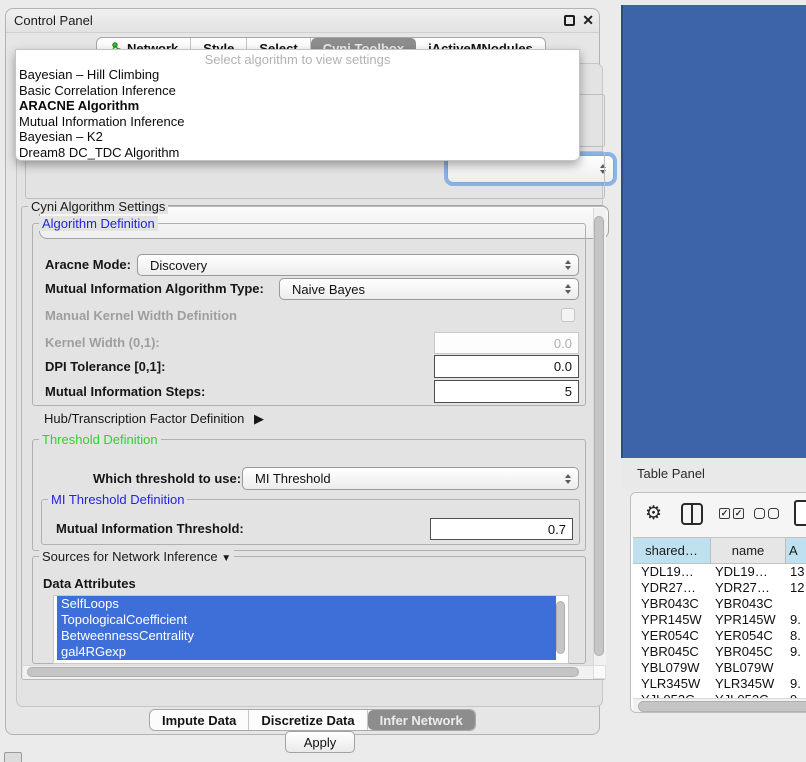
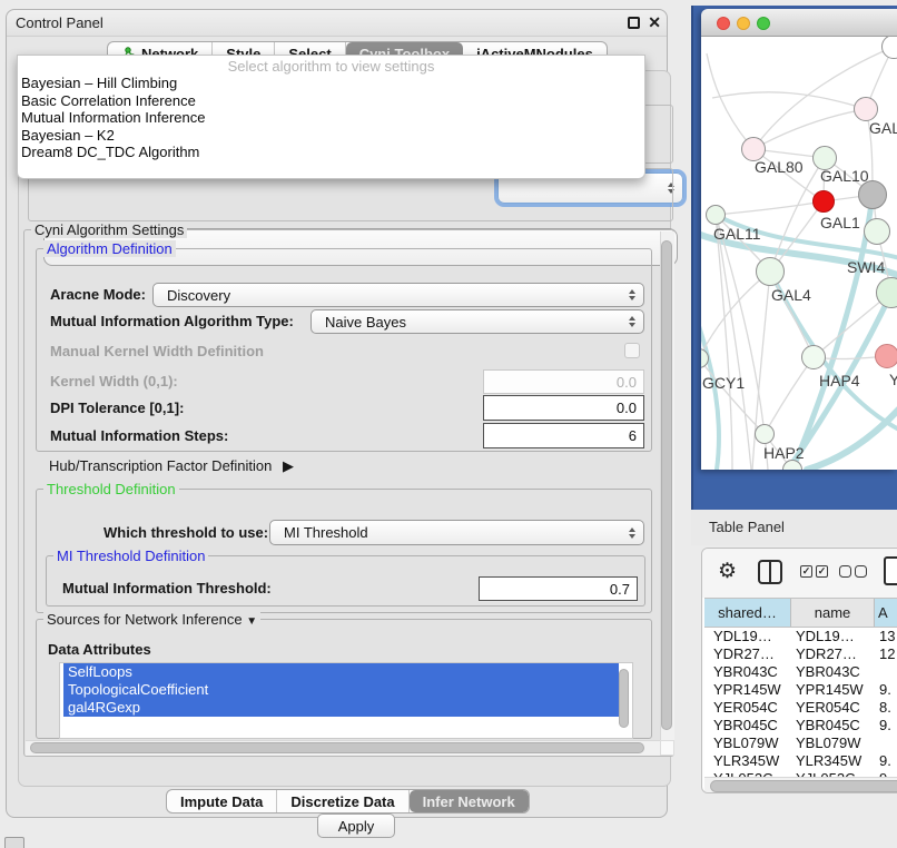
  Control Panel
  ✕
  Cyni Algorithm Settings
  Algorithm Definition
  Aracne Mode:
  Discovery
  Mutual Information Algorithm Type:
  Naive Bayes
  Manual Kernel Width Definition
  Kernel Width (0,1):
  0.0
  DPI Tolerance [0,1]:
  0.0
  Mutual Information Steps:
- 5
+ 6
  Hub/Transcription Factor Definition ▶
  Threshold Definition
  Which threshold to use:
  MI Threshold
  MI Threshold Definition
  Mutual Information Threshold:
  0.7
  Sources for Network Inference ▼
  Data Attributes
  SelfLoops
  TopologicalCoefficient
- BetweennessCentrality
  gal4RGexp
  Apply
  Impute Data
  Discretize Data
  Infer Network
  Select algorithm to view settings
  Bayesian – Hill Climbing
  Basic Correlation Inference
- ARACNE Algorithm
  Mutual Information Inference
  Bayesian – K2
  Dream8 DC_TDC Algorithm
+ GAL
+ GAL80
+ GAL10
+ GAL1
+ GAL11
+ SWI4
+ GAL4
+ GCY1
+ HAP4
+ Y
+ HAP2
  Table Panel
  ⚙
  ✓
  ✓
  shared…
  name
  A
  YDL19…
  YDL19…
  13
  YDR27…
  YDR27…
  12
  YBR043C
  YBR043C
  YPR145W
  YPR145W
  9.
  YER054C
  YER054C
  8.
  YBR045C
  YBR045C
  9.
  YBL079W
  YBL079W
  YLR345W
  YLR345W
  9.
